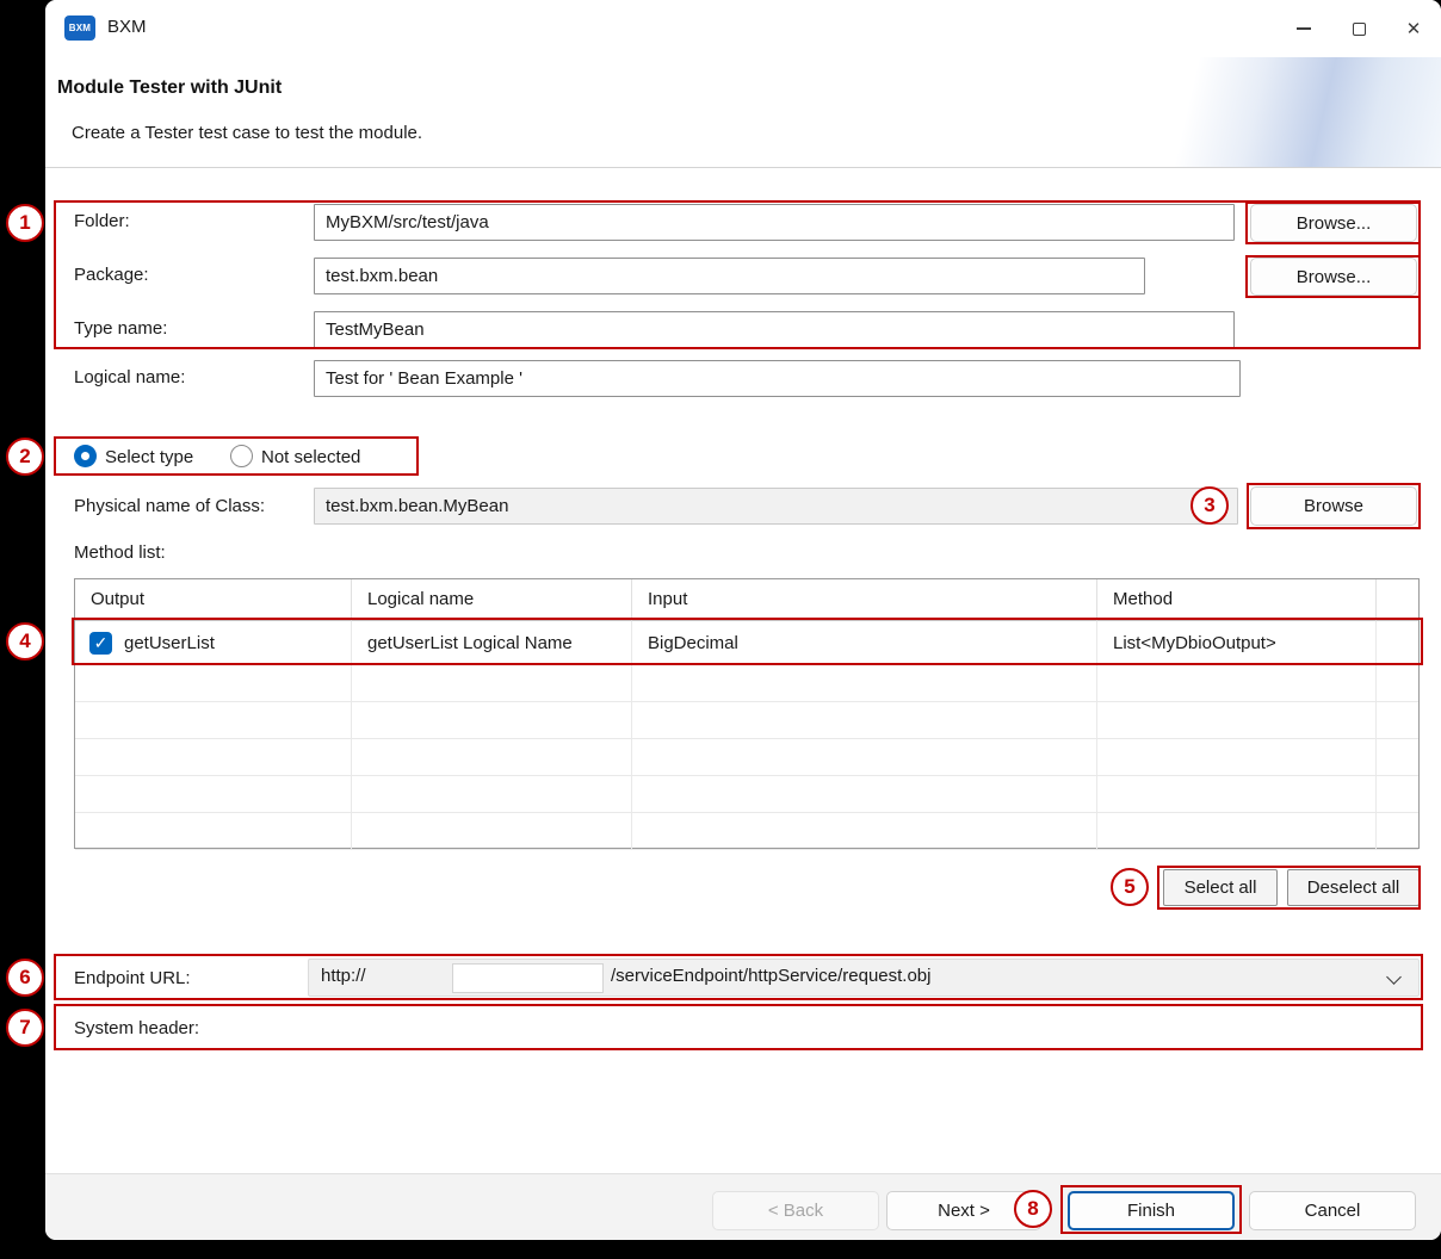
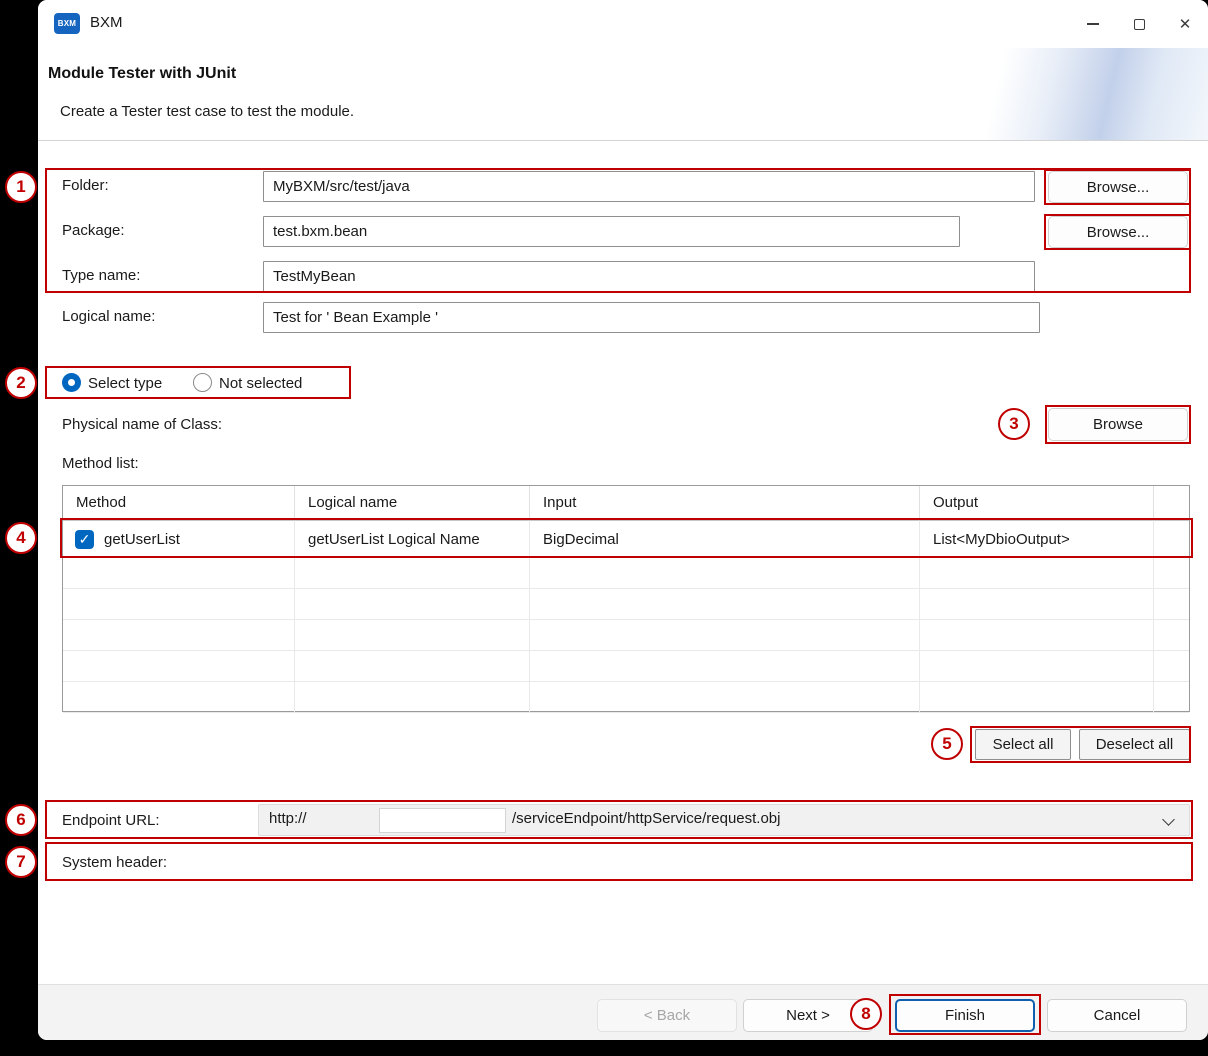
  BXM
  BXM
  ✕
  Module Tester with JUnit
  Create a Tester test case to test the module.
  Folder:
  MyBXM/src/test/java
  Browse...
  Package:
  test.bxm.bean
  Browse...
  Type name:
  TestMyBean
  Logical name:
  Test for ' Bean Example '
  Select type
  Not selected
  Physical name of Class:
- test.bxm.bean.MyBean
  Browse
  Method list:
- Output
+ Method
  Logical name
  Input
- Method
+ Output
  ✓
  getUserList
  getUserList Logical Name
  BigDecimal
  List<MyDbioOutput>
  Select all
  Deselect all
  Endpoint URL:
  http://
  /serviceEndpoint/httpService/request.obj
  System header:
  < Back
  Next >
  Finish
  Cancel
  1
  2
  3
  4
  5
  6
  7
  8
